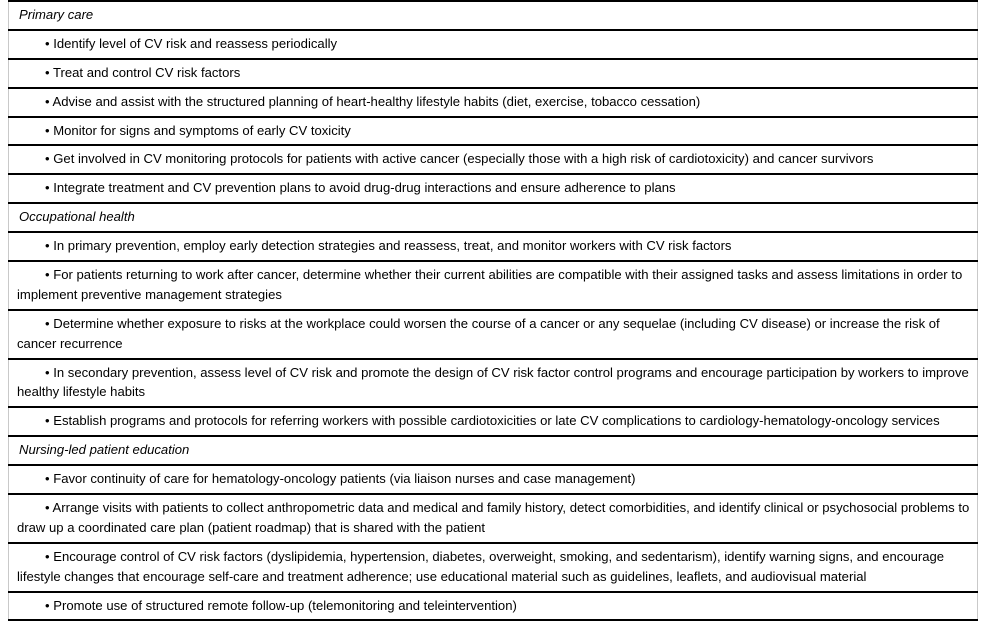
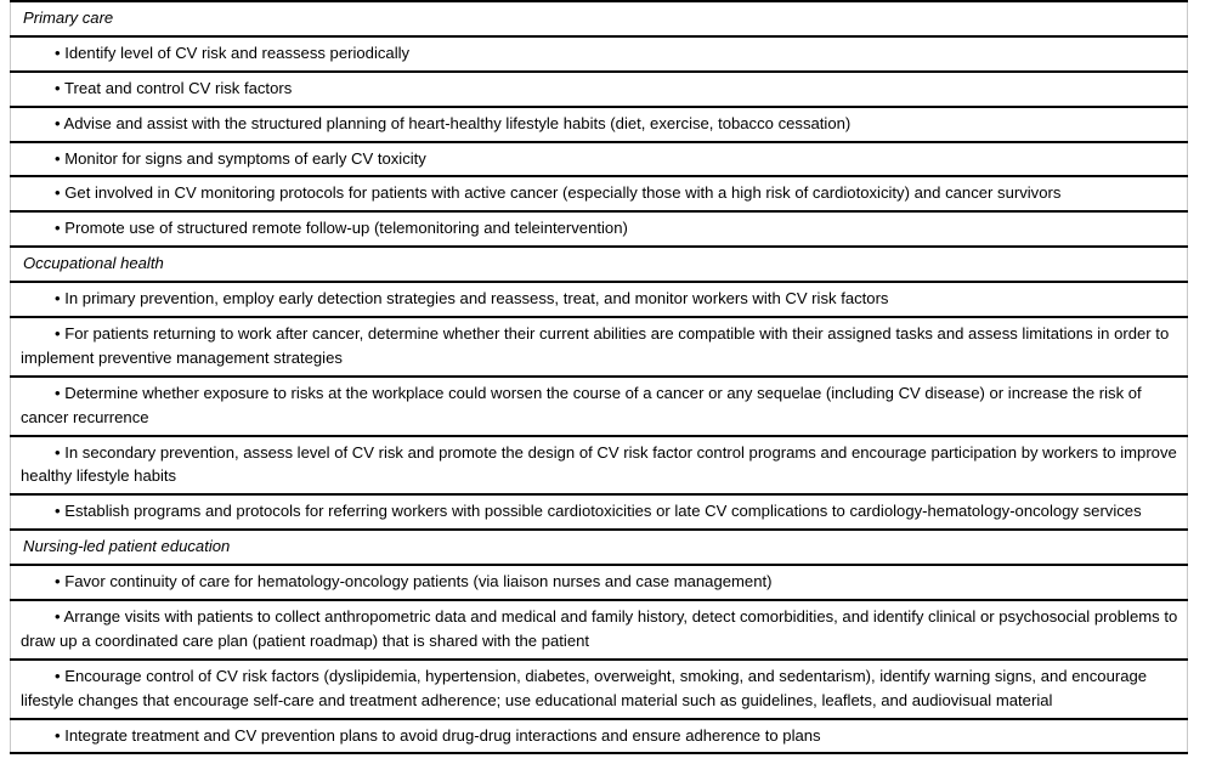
  Primary care
  • Identify level of CV risk and reassess periodically
  • Treat and control CV risk factors
  • Advise and assist with the structured planning of heart-healthy lifestyle habits (diet, exercise, tobacco cessation)
  • Monitor for signs and symptoms of early CV toxicity
  • Get involved in CV monitoring protocols for patients with active cancer (especially those with a high risk of cardiotoxicity) and cancer survivors
- • Integrate treatment and CV prevention plans to avoid drug-drug interactions and ensure adherence to plans
+ • Promote use of structured remote follow-up (telemonitoring and teleintervention)
  Occupational health
  • In primary prevention, employ early detection strategies and reassess, treat, and monitor workers with CV risk factors
  • For patients returning to work after cancer, determine whether their current abilities are compatible with their assigned tasks and assess limitations in order to implement preventive management strategies
  • Determine whether exposure to risks at the workplace could worsen the course of a cancer or any sequelae (including CV disease) or increase the risk of cancer recurrence
  • In secondary prevention, assess level of CV risk and promote the design of CV risk factor control programs and encourage participation by workers to improve healthy lifestyle habits
  • Establish programs and protocols for referring workers with possible cardiotoxicities or late CV complications to cardiology-hematology-oncology services
  Nursing-led patient education
  • Favor continuity of care for hematology-oncology patients (via liaison nurses and case management)
  • Arrange visits with patients to collect anthropometric data and medical and family history, detect comorbidities, and identify clinical or psychosocial problems to draw up a coordinated care plan (patient roadmap) that is shared with the patient
  • Encourage control of CV risk factors (dyslipidemia, hypertension, diabetes, overweight, smoking, and sedentarism), identify warning signs, and encourage lifestyle changes that encourage self-care and treatment adherence; use educational material such as guidelines, leaflets, and audiovisual material
- • Promote use of structured remote follow-up (telemonitoring and teleintervention)
+ • Integrate treatment and CV prevention plans to avoid drug-drug interactions and ensure adherence to plans
